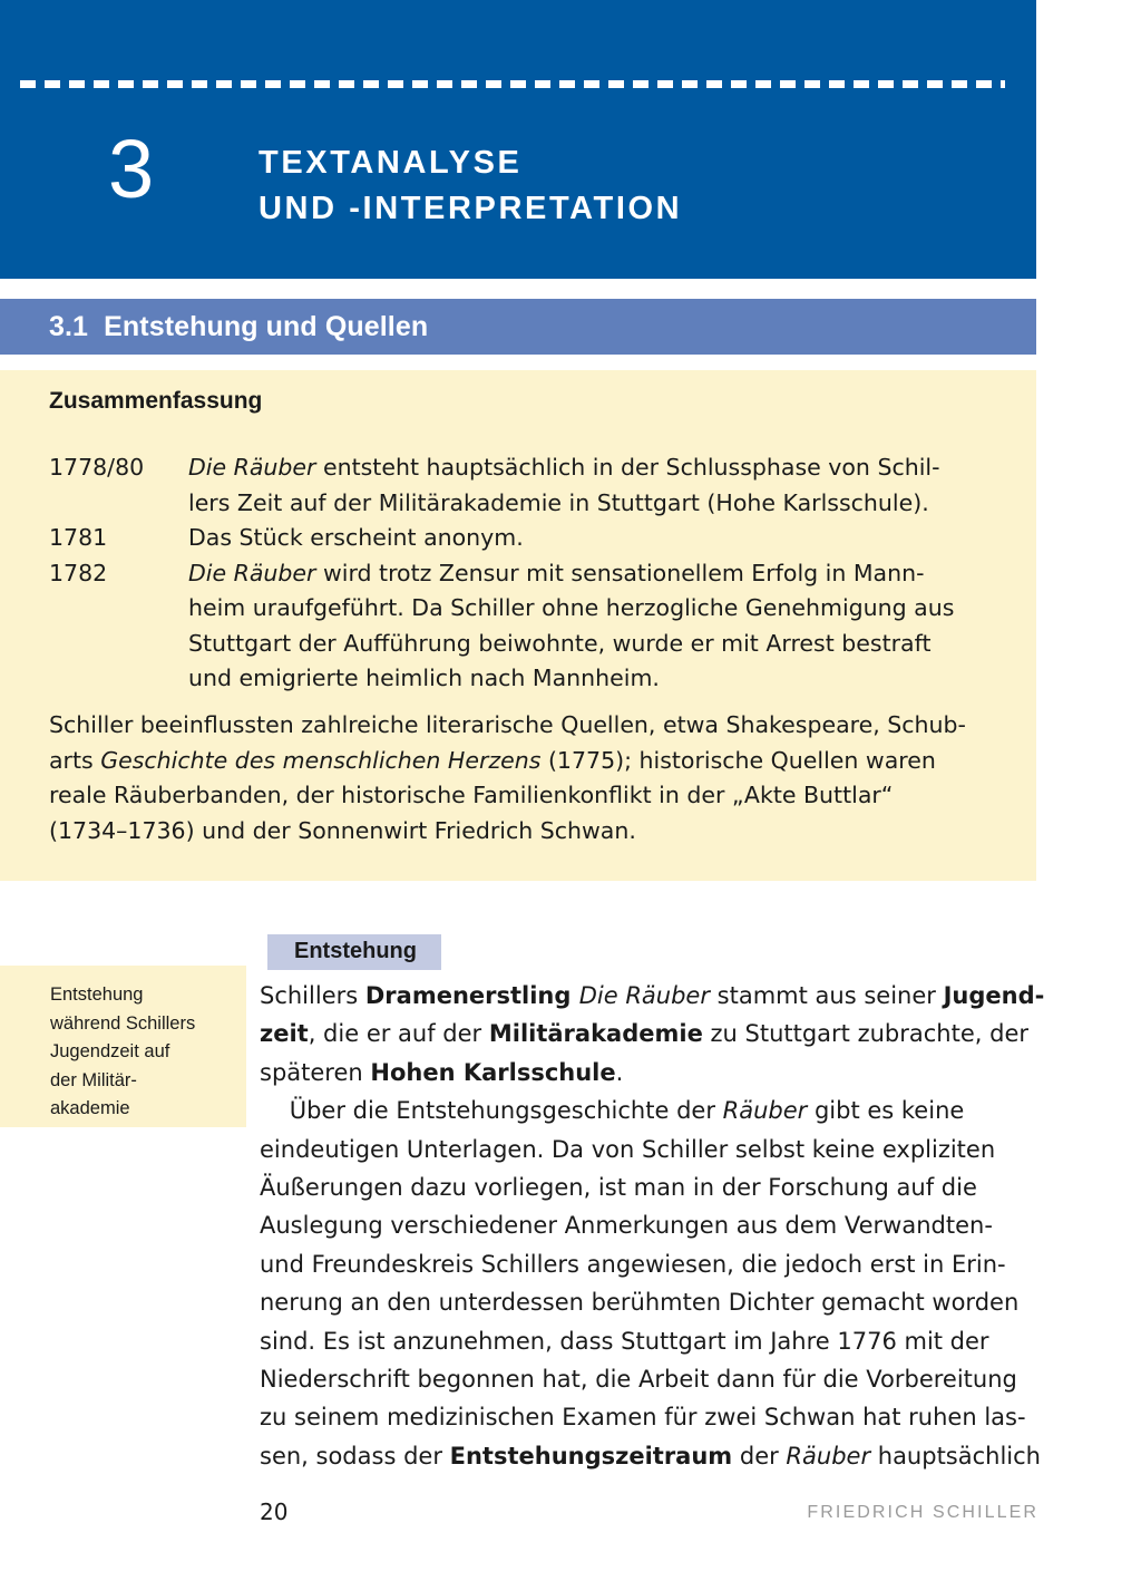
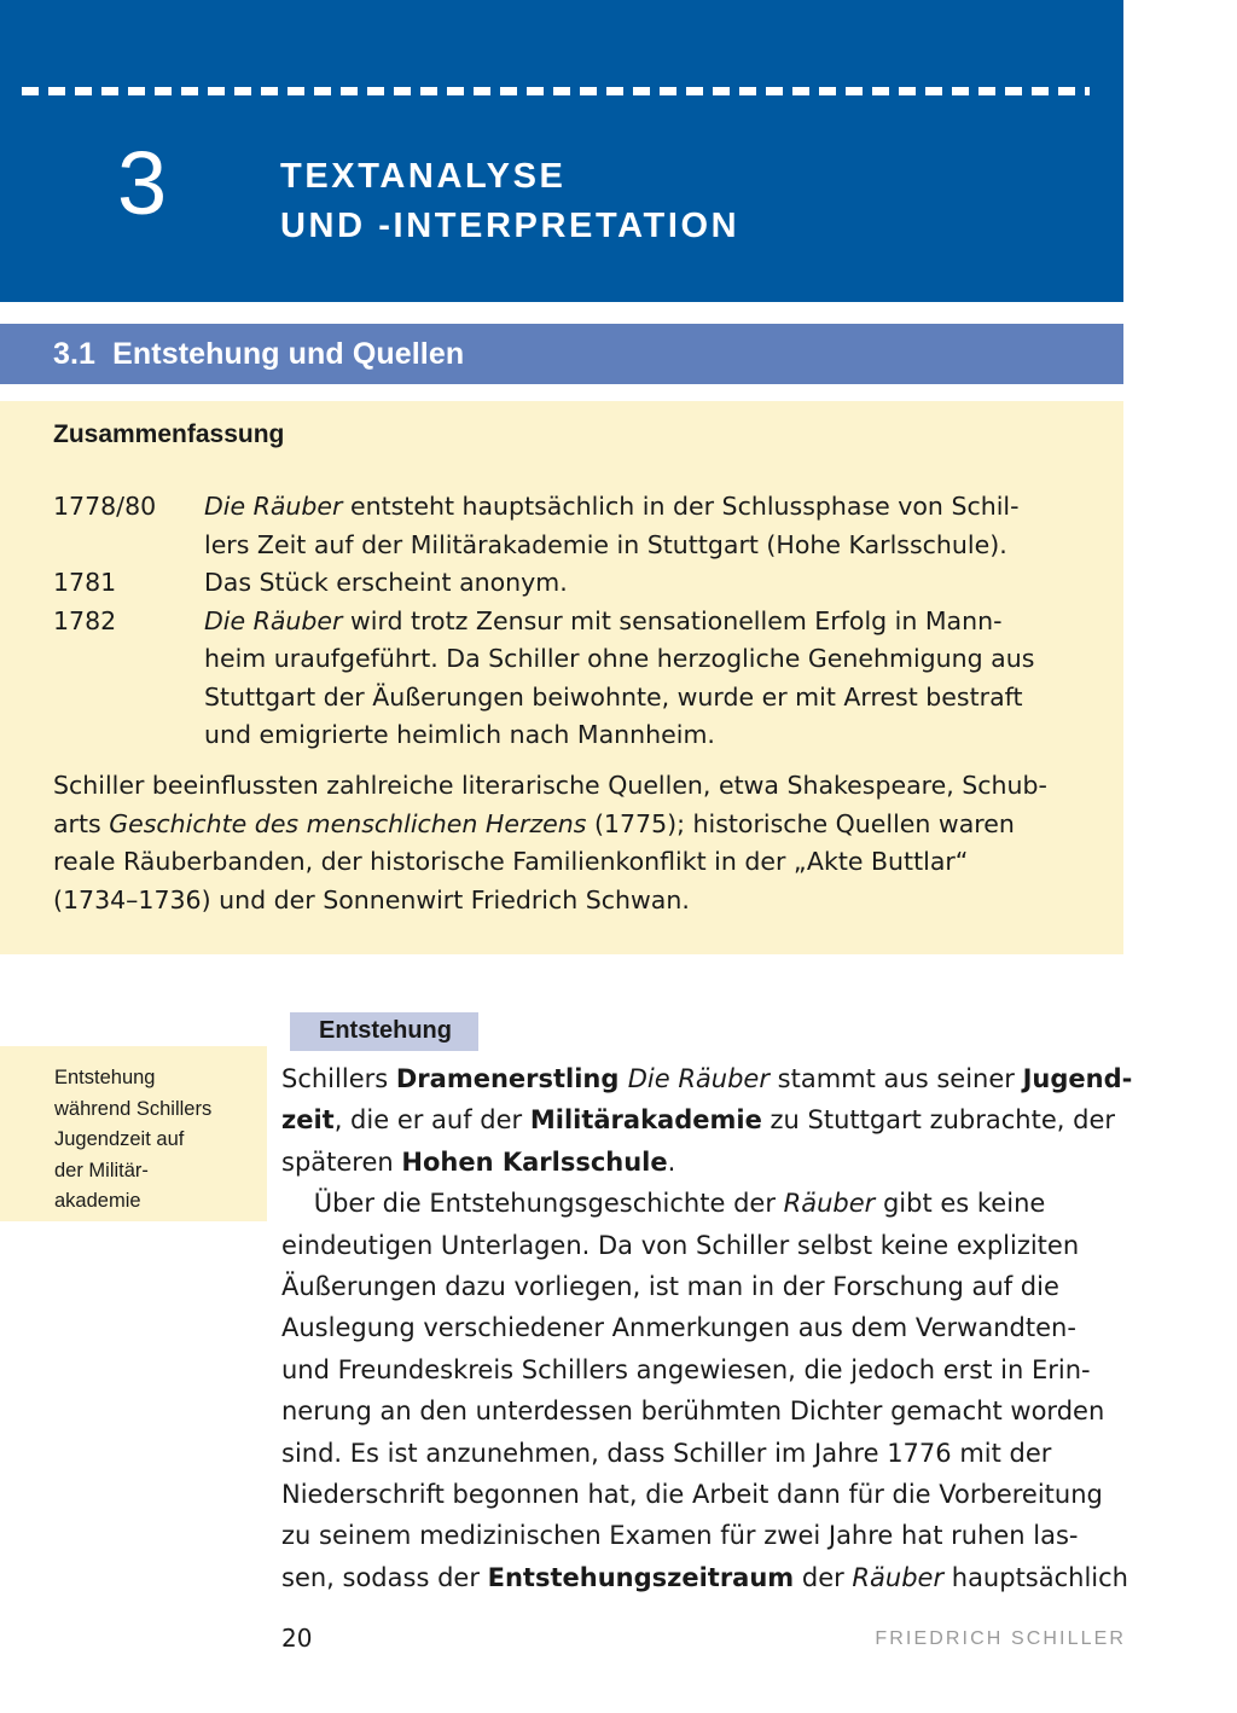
  3
  TEXTANALYSE
  UND -INTERPRETATION
  3.1 Entstehung und Quellen
  Zusammenfassung
  1778/80
  Die Räuber entsteht hauptsächlich in der Schlussphase von Schil-
  lers Zeit auf der Militärakademie in Stuttgart (Hohe Karlsschule).
  1781
  Das Stück erscheint anonym.
  1782
  Die Räuber wird trotz Zensur mit sensationellem Erfolg in Mann-
  heim uraufgeführt. Da Schiller ohne herzogliche Genehmigung aus
- Stuttgart der Aufführung beiwohnte, wurde er mit Arrest bestraft
+ Stuttgart der Äußerungen beiwohnte, wurde er mit Arrest bestraft
  und emigrierte heimlich nach Mannheim.
  Schiller beeinflussten zahlreiche literarische Quellen, etwa Shakespeare, Schub-
  arts Geschichte des menschlichen Herzens (1775); historische Quellen waren
  reale Räuberbanden, der historische Familienkonflikt in der „Akte Buttlar“
  (1734–1736) und der Sonnenwirt Friedrich Schwan.
  Entstehung
  während Schillers
  Jugendzeit auf
  der Militär-
  akademie
  Entstehung
  Schillers Dramenerstling Die Räuber stammt aus seiner Jugend-
  zeit, die er auf der Militärakademie zu Stuttgart zubrachte, der
  späteren Hohen Karlsschule.
  Über die Entstehungsgeschichte der Räuber gibt es keine
  eindeutigen Unterlagen. Da von Schiller selbst keine expliziten
  Äußerungen dazu vorliegen, ist man in der Forschung auf die
  Auslegung verschiedener Anmerkungen aus dem Verwandten-
  und Freundeskreis Schillers angewiesen, die jedoch erst in Erin-
  nerung an den unterdessen berühmten Dichter gemacht worden
- sind. Es ist anzunehmen, dass Stuttgart im Jahre 1776 mit der
+ sind. Es ist anzunehmen, dass Schiller im Jahre 1776 mit der
  Niederschrift begonnen hat, die Arbeit dann für die Vorbereitung
- zu seinem medizinischen Examen für zwei Schwan hat ruhen las-
+ zu seinem medizinischen Examen für zwei Jahre hat ruhen las-
  sen, sodass der Entstehungszeitraum der Räuber hauptsächlich
  20
  FRIEDRICH SCHILLER
